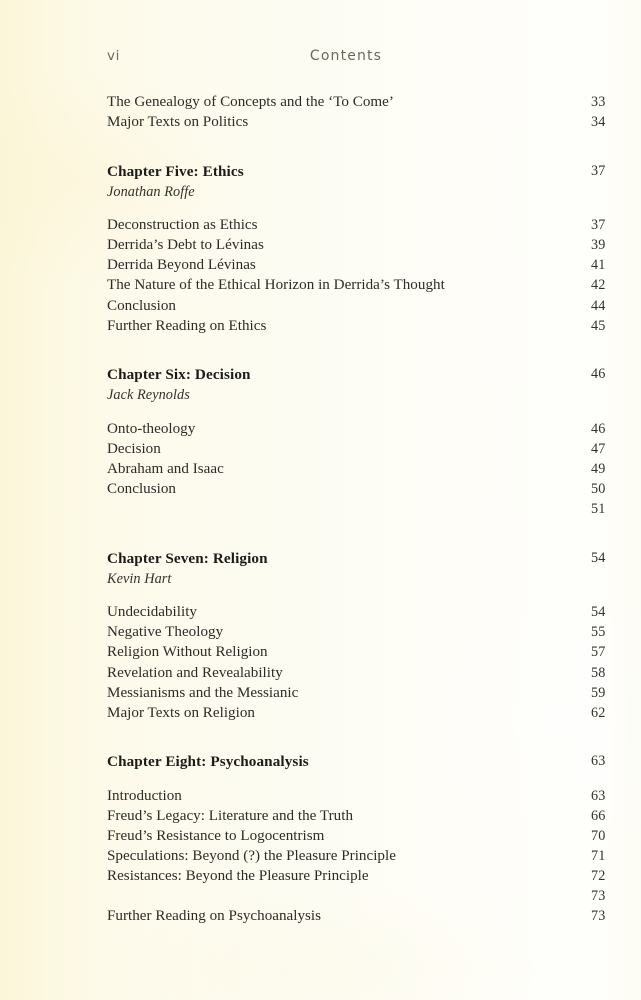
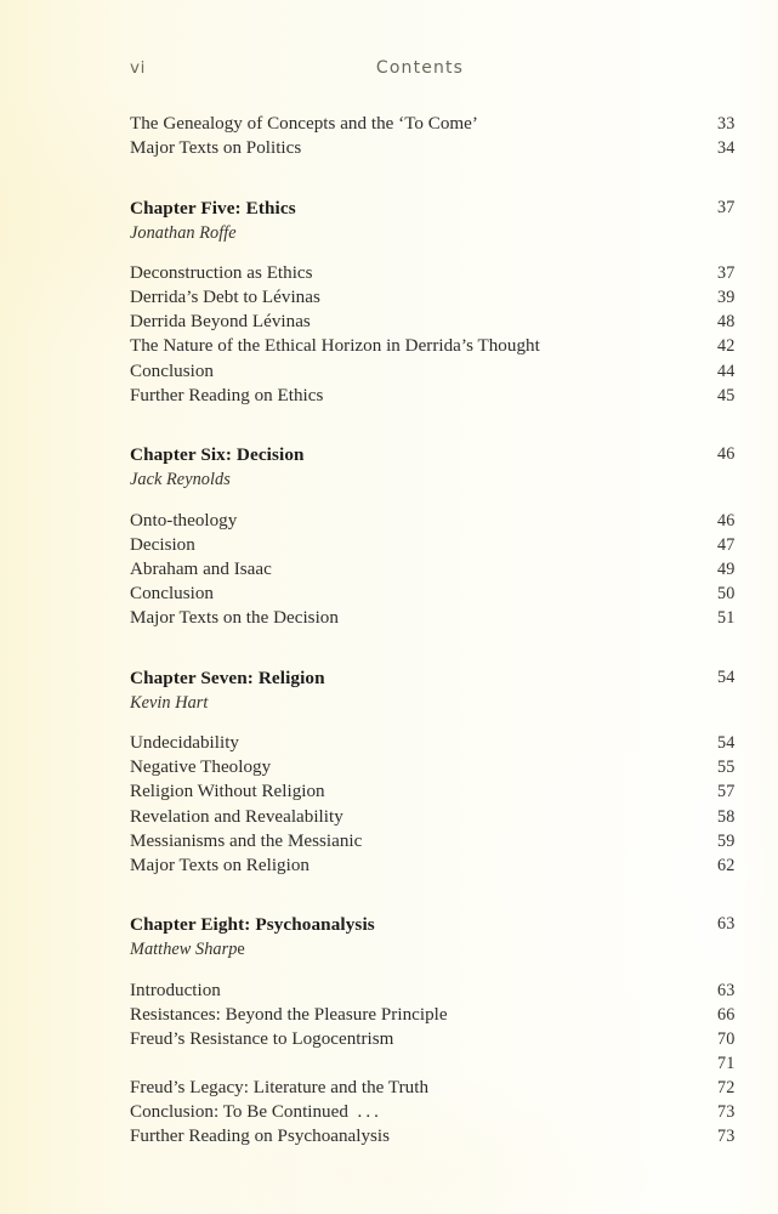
  vi
  Contents
  The Genealogy of Concepts and the ‘To Come’
  33
  Major Texts on Politics
  34
  Chapter Five: Ethics
  37
  Jonathan Roffe
  Deconstruction as Ethics
  37
  Derrida’s Debt to Lévinas
  39
  Derrida Beyond Lévinas
- 41
+ 48
  The Nature of the Ethical Horizon in Derrida’s Thought
  42
  Conclusion
  44
  Further Reading on Ethics
  45
  Chapter Six: Decision
  46
  Jack Reynolds
  Onto-theology
  46
  Decision
  47
  Abraham and Isaac
  49
  Conclusion
  50
+ Major Texts on the Decision
  51
  Chapter Seven: Religion
  54
  Kevin Hart
  Undecidability
  54
  Negative Theology
  55
  Religion Without Religion
  57
  Revelation and Revealability
  58
  Messianisms and the Messianic
  59
  Major Texts on Religion
  62
  Chapter Eight: Psychoanalysis
  63
+ Matthew Sharpe
  Introduction
  63
- Freud’s Legacy: Literature and the Truth
+ Resistances: Beyond the Pleasure Principle
  66
  Freud’s Resistance to Logocentrism
  70
- Speculations: Beyond (?) the Pleasure Principle
  71
- Resistances: Beyond the Pleasure Principle
+ Freud’s Legacy: Literature and the Truth
  72
+ Conclusion: To Be Continued . . .
  73
  Further Reading on Psychoanalysis
  73
